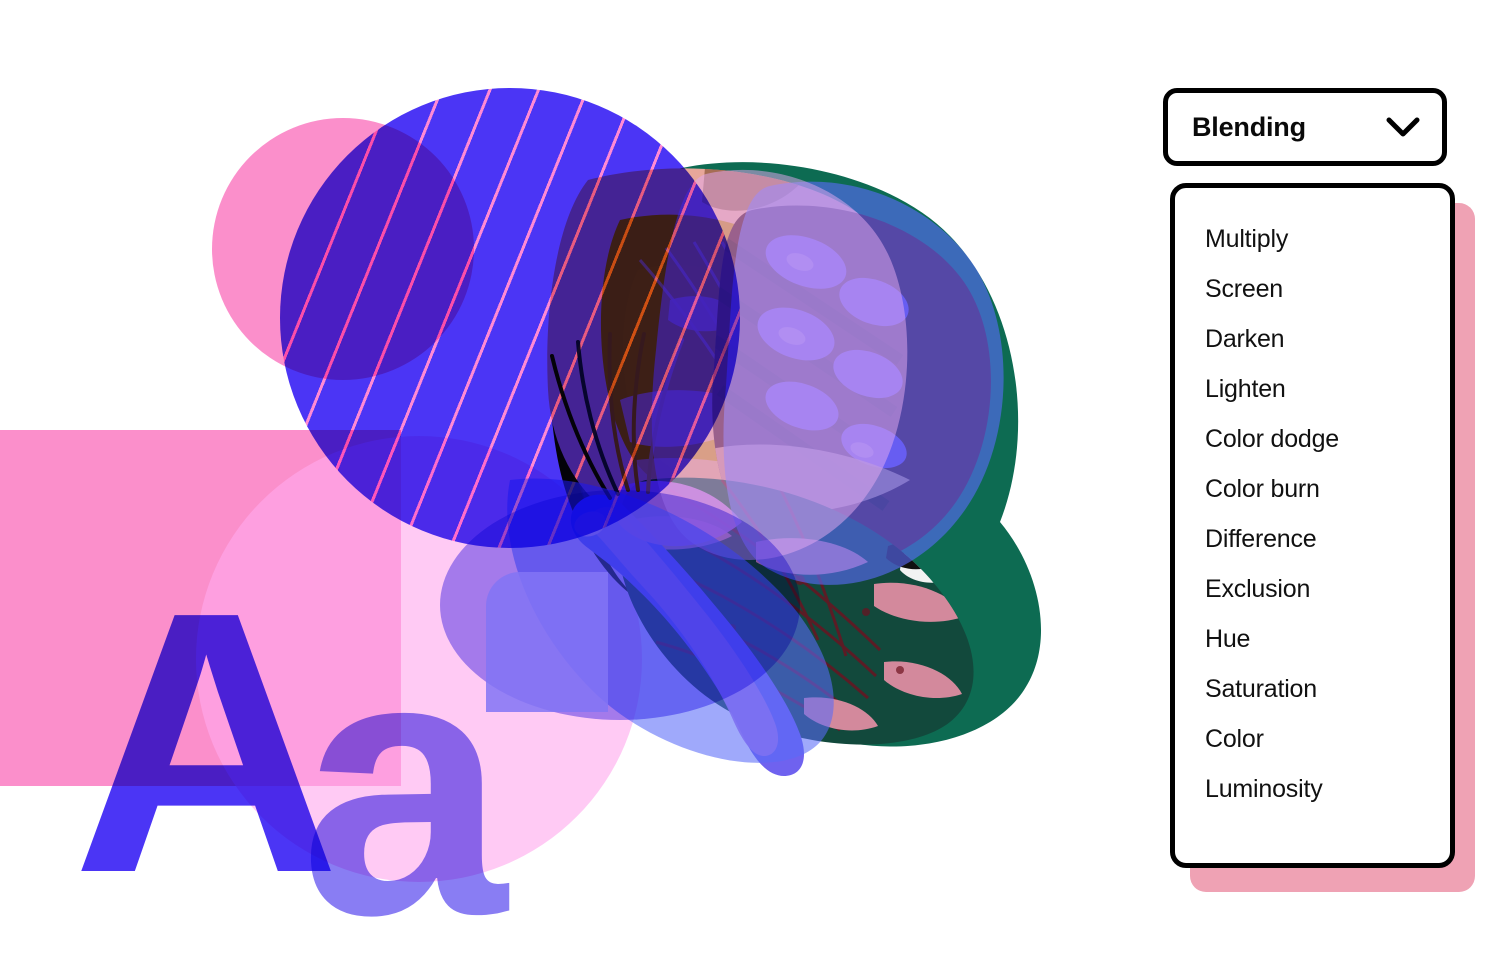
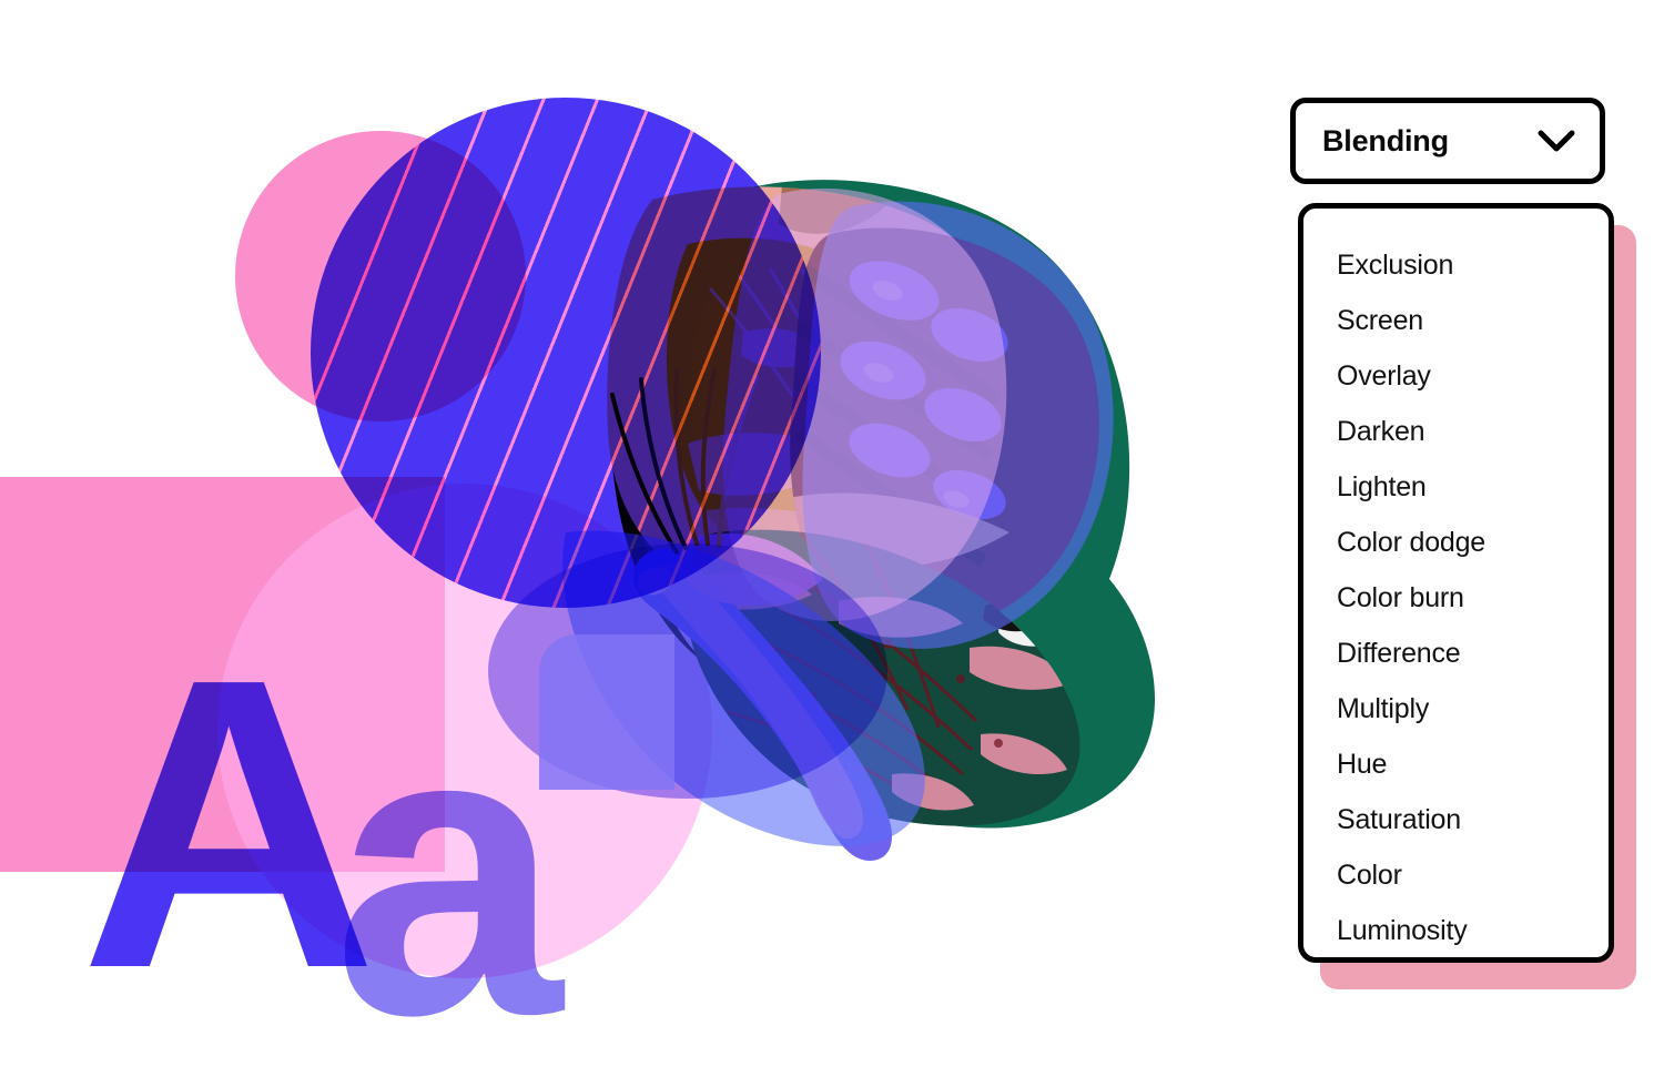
  A
  a
  Blending
- Multiply
+ Exclusion
  Screen
+ Overlay
  Darken
  Lighten
  Color dodge
  Color burn
  Difference
- Exclusion
+ Multiply
  Hue
  Saturation
  Color
  Luminosity
